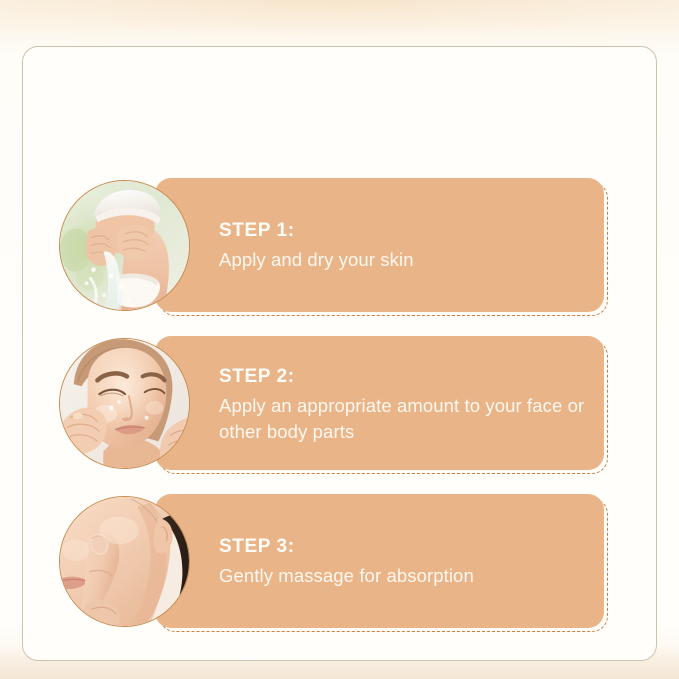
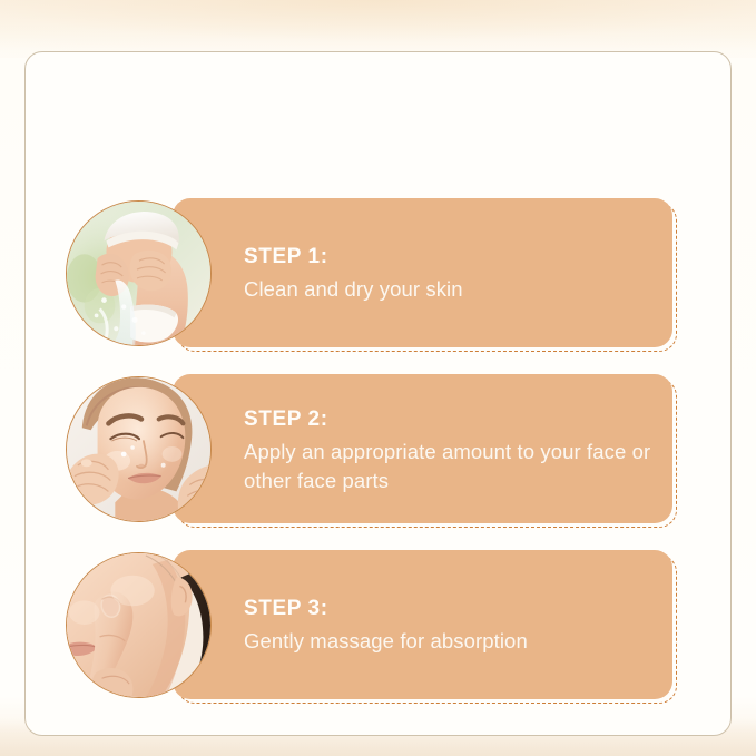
  STEP 1:
- Apply and dry your skin
+ Clean and dry your skin
  STEP 2:
- Apply an appropriate amount to your face or other body parts
+ Apply an appropriate amount to your face or other face parts
  STEP 3:
  Gently massage for absorption
